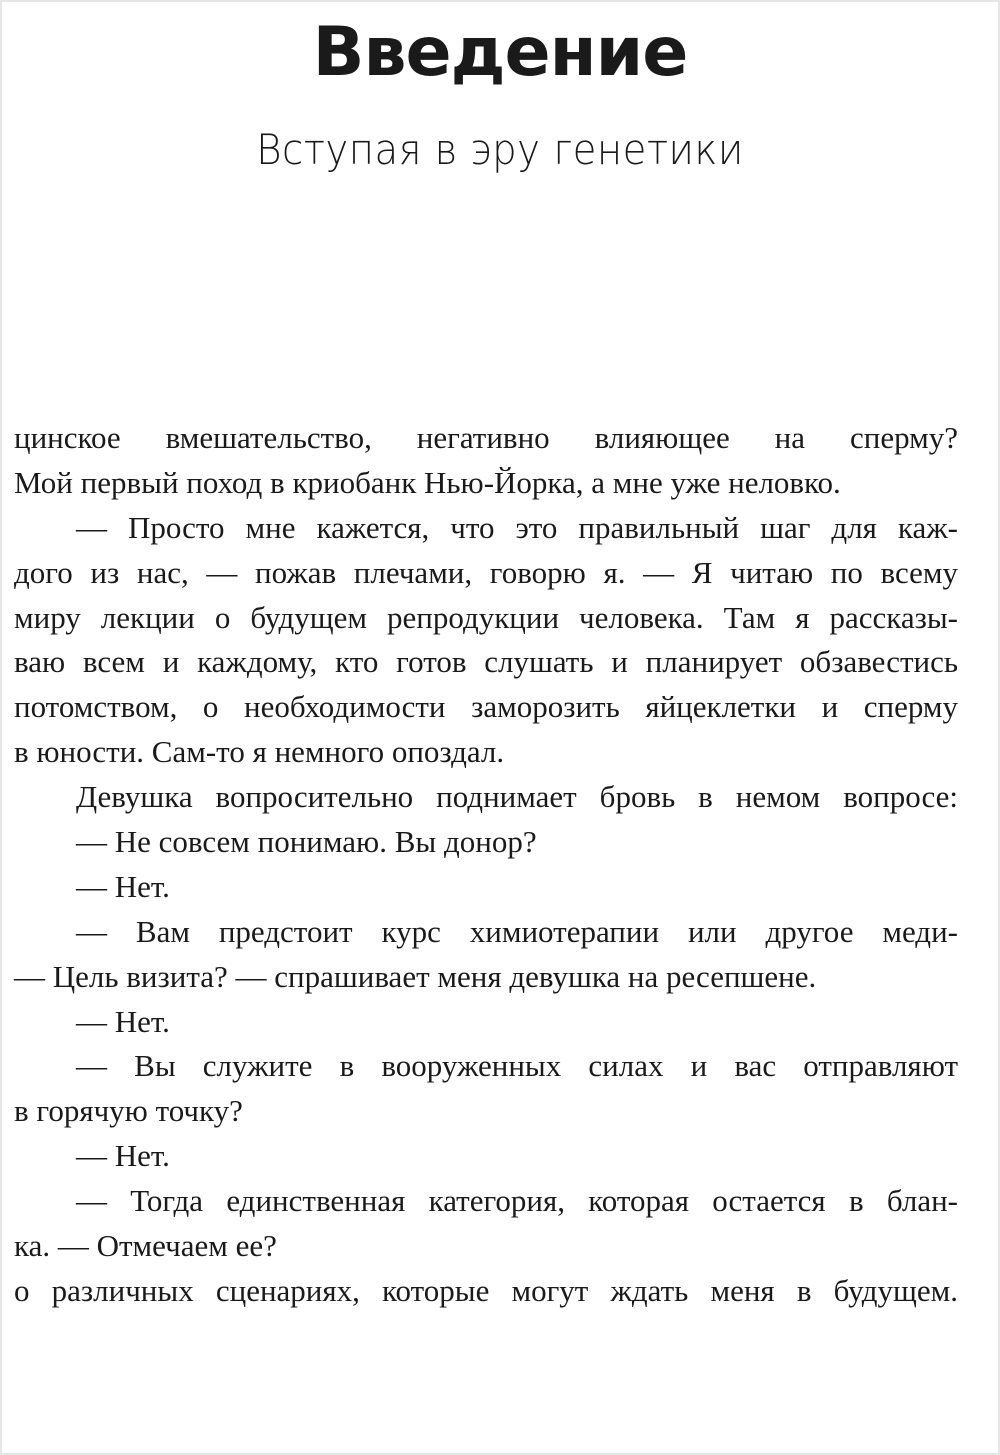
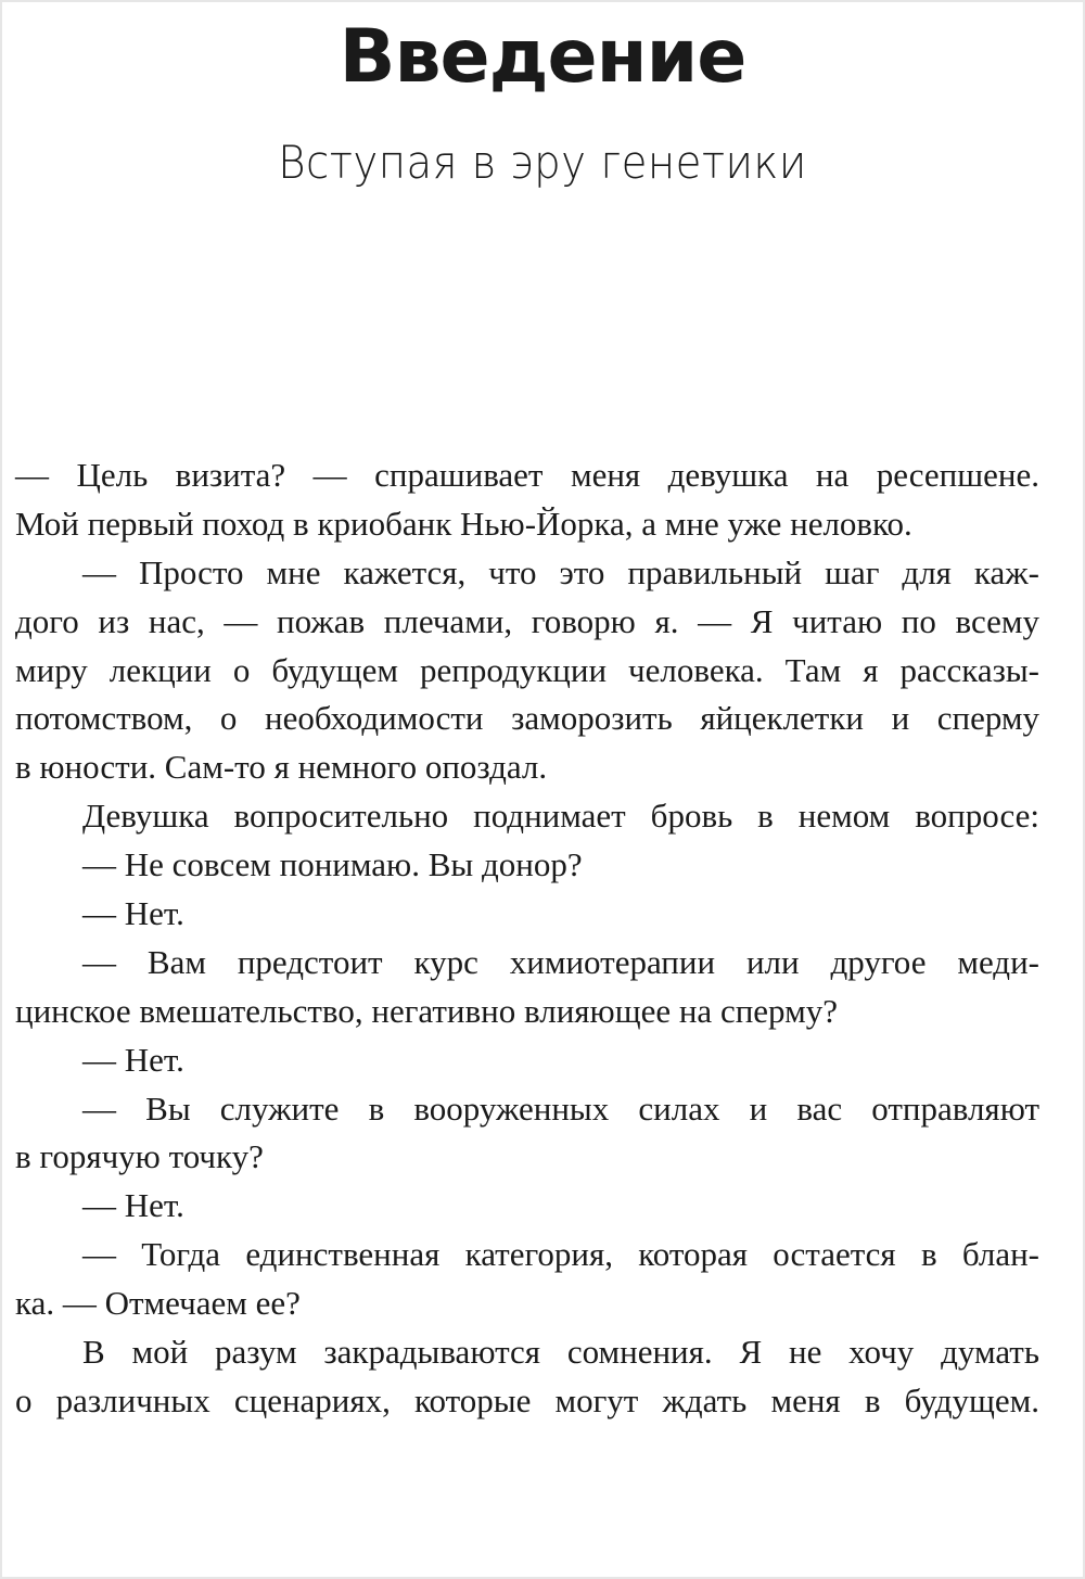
  Введение
  Вступая в эру генетики
- цинское вмешательство, негативно влияющее на сперму?
+ — Цель визита? — спрашивает меня девушка на ресепшене.
  Мой первый поход в криобанк Нью-Йорка, а мне уже неловко.
  — Просто мне кажется, что это правильный шаг для каж-
  дого из нас, — пожав плечами, говорю я. — Я читаю по всему
  миру лекции о будущем репродукции человека. Там я рассказы-
- ваю всем и каждому, кто готов слушать и планирует обзавестись
  потомством, о необходимости заморозить яйцеклетки и сперму
  в юности. Сам-то я немного опоздал.
  Девушка вопросительно поднимает бровь в немом вопросе:
  — Не совсем понимаю. Вы донор?
  — Нет.
  — Вам предстоит курс химиотерапии или другое меди-
- — Цель визита? — спрашивает меня девушка на ресепшене.
+ цинское вмешательство, негативно влияющее на сперму?
  — Нет.
  — Вы служите в вооруженных силах и вас отправляют
  в горячую точку?
  — Нет.
  — Тогда единственная категория, которая остается в блан-
  ка. — Отмечаем ее?
+ В мой разум закрадываются сомнения. Я не хочу думать
  о различных сценариях, которые могут ждать меня в будущем.
